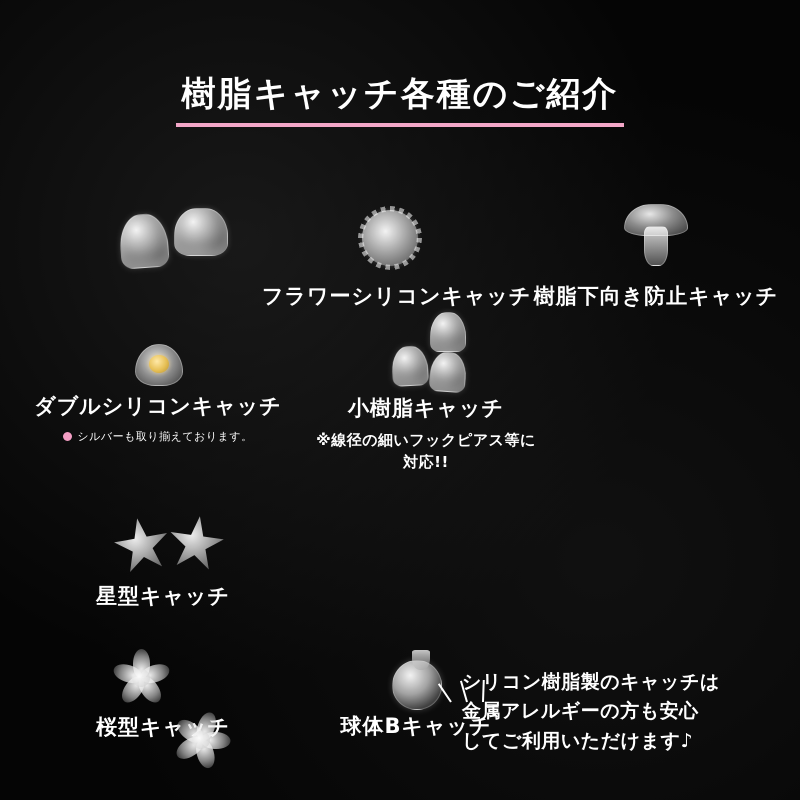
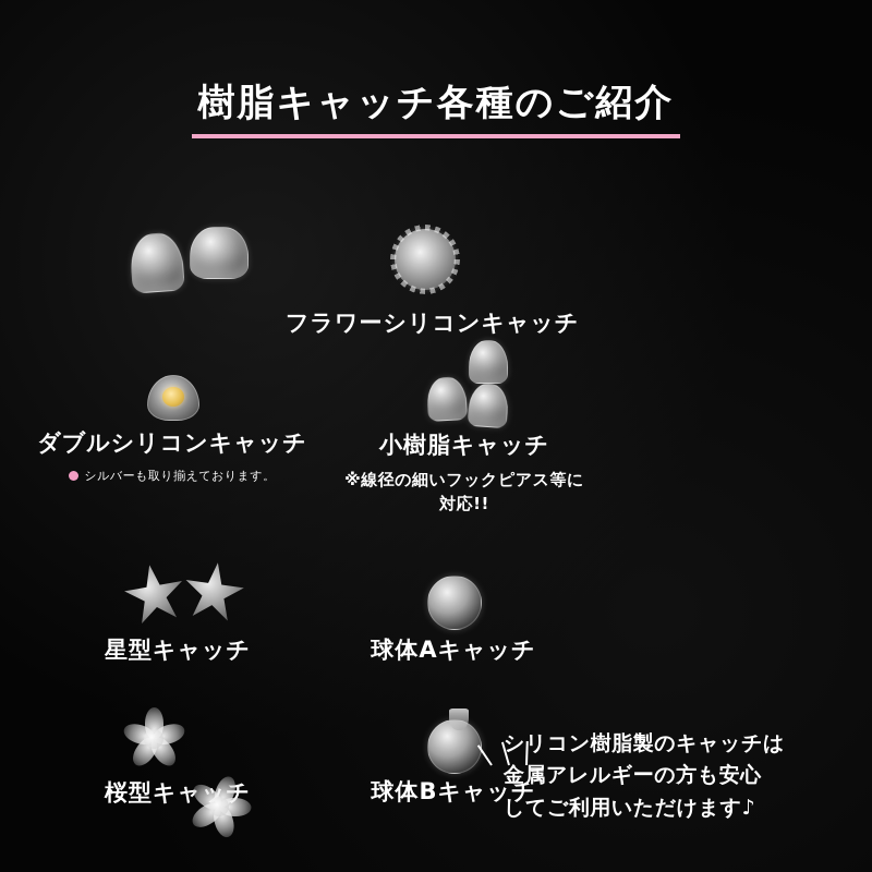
  樹脂キャッチ各種のご紹介
  フラワーシリコンキャッチ
- 樹脂下向き防止キャッチ
  ダブルシリコンキャッチ
  シルバーも取り揃えております。
  小樹脂キャッチ
  ※線径の細いフックピアス等に
  対応!!
  星型キャッチ
+ 球体Aキャッチ
  桜型キャチ
  球体Bキャッチ
  シリコン樹脂製のキャッチは
  金属アレルギーの方も安心
  してご利用いただけます♪
